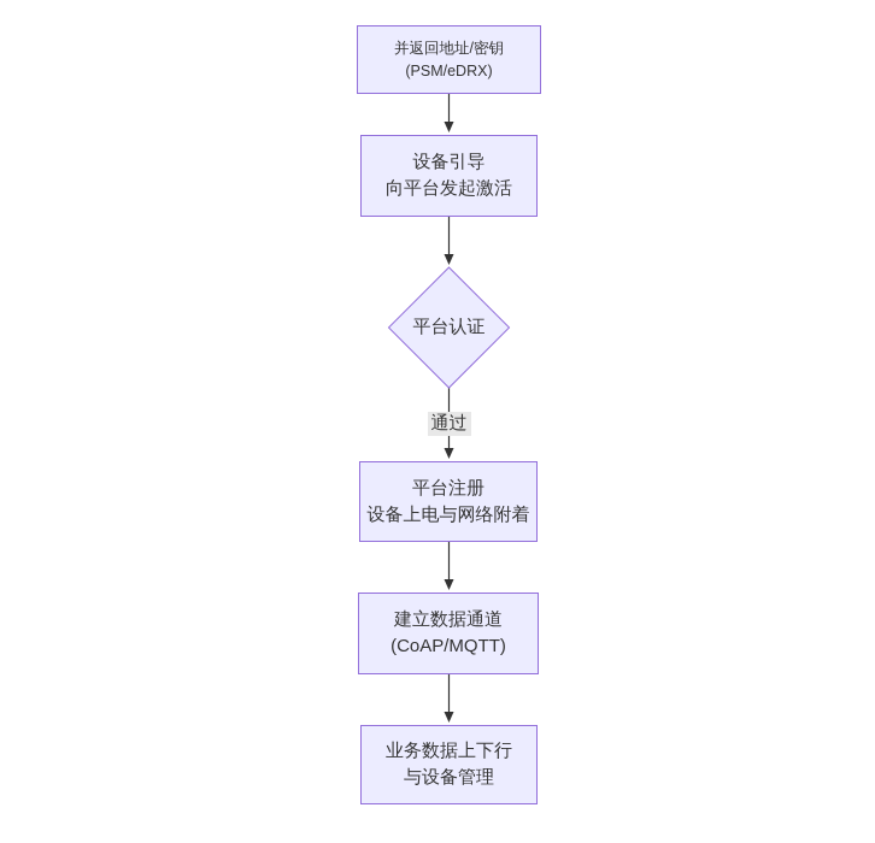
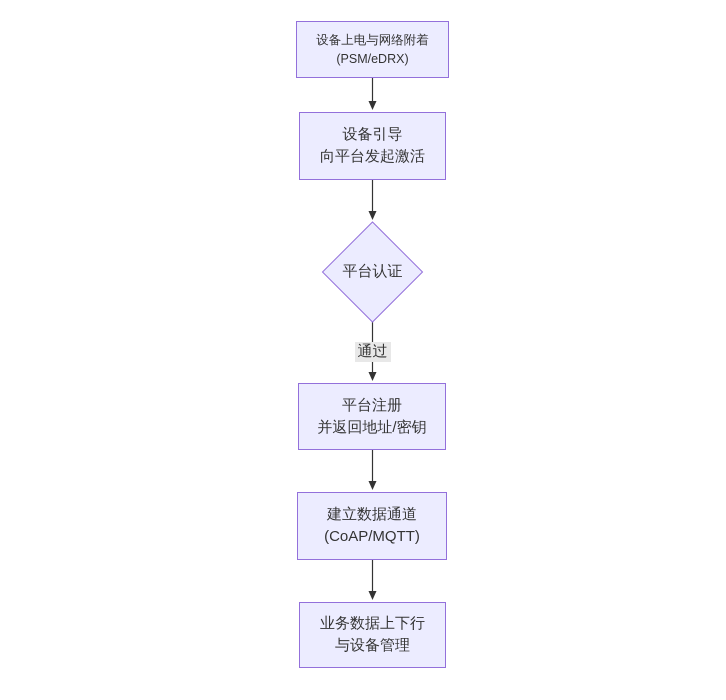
- 并返回地址/密钥
+ 设备上电与网络附着
  (PSM/eDRX)
  设备引导
  向平台发起激活
  平台认证
  通过
  平台注册
- 设备上电与网络附着
+ 并返回地址/密钥
  建立数据通道
  (CoAP/MQTT)
  业务数据上下行
  与设备管理
